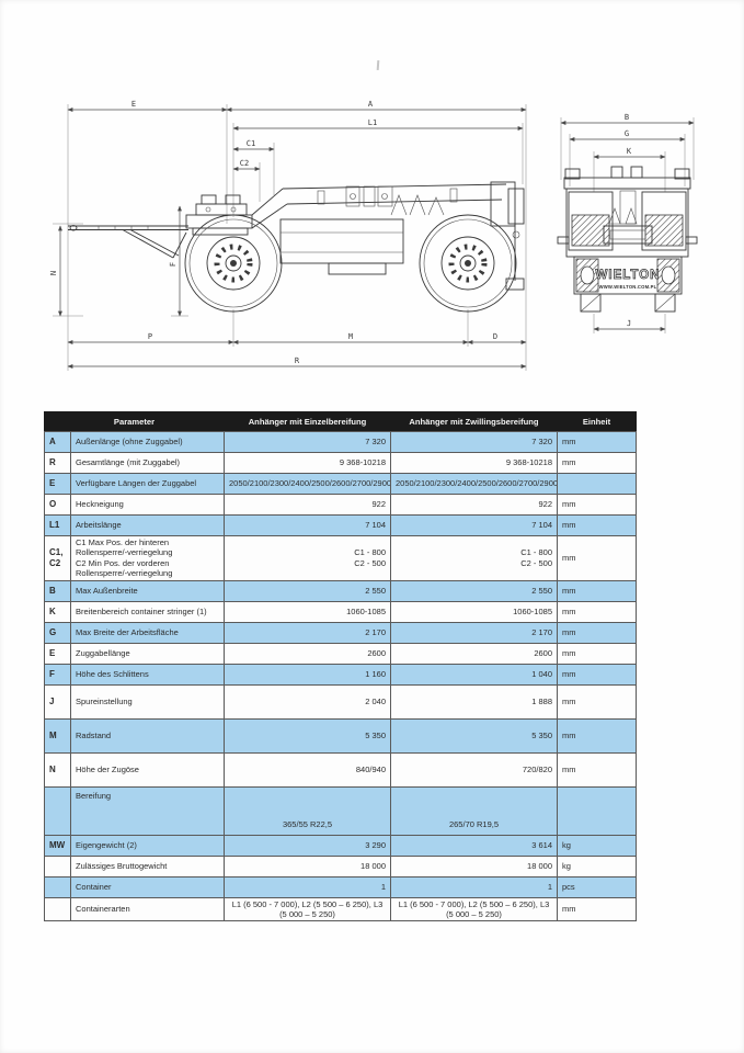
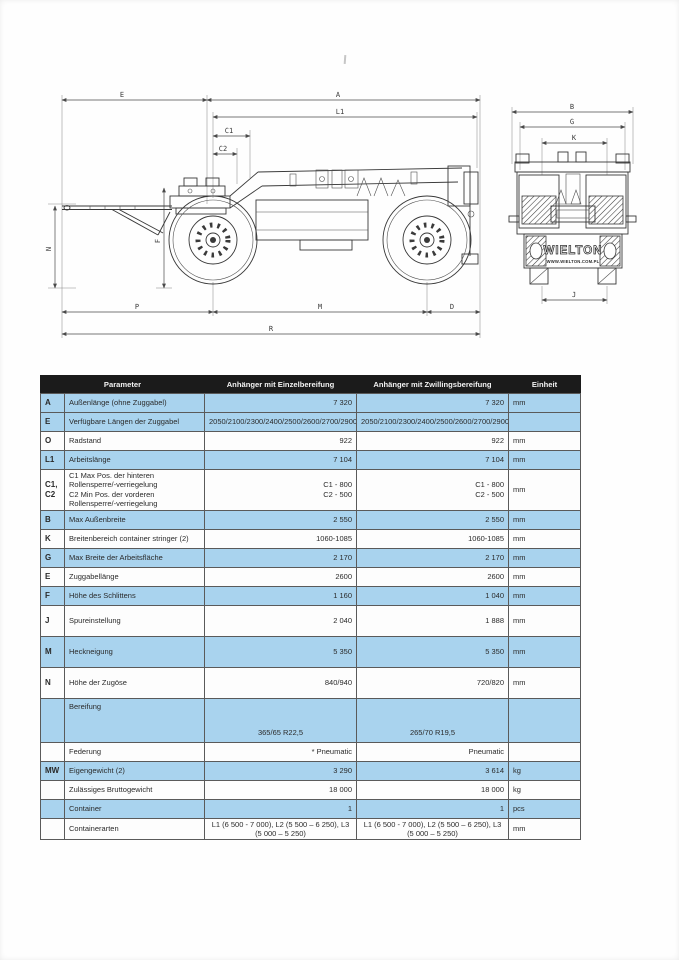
  E
  A
  L1
  C1
  C2
  P
  M
  D
  R
  B
  G
  K
  J
  WIELTON
  Parameter	Anhänger mit Einzelbereifung	Anhänger mit Zwillingsbereifung	Einheit
  A	Außenlänge (ohne Zuggabel)	7 320	7 320	mm
- R	Gesamtlänge (mit Zuggabel)	9 368-10218	9 368-10218	mm
  E	Verfügbare Längen der Zuggabel	2050/2100/2300/2400/2500/2600/2700/2900	2050/2100/2300/2400/2500/2600/2700/2900
- O	Heckneigung	922	922	mm
+ O	Radstand	922	922	mm
  L1	Arbeitslänge	7 104	7 104	mm
  C1, C2	C1 Max Pos. der hinteren Rollensperre/-verriegelung C2 Min Pos. der vorderen Rollensperre/-verriegelung	C1 - 800 C2 - 500	C1 - 800 C2 - 500	mm
  B	Max Außenbreite	2 550	2 550	mm
- K	Breitenbereich container stringer (1)	1060-1085	1060-1085	mm
+ K	Breitenbereich container stringer (2)	1060-1085	1060-1085	mm
  G	Max Breite der Arbeitsfläche	2 170	2 170	mm
  E	Zuggabellänge	2600	2600	mm
  F	Höhe des Schlittens	1 160	1 040	mm
  J	Spureinstellung	2 040	1 888	mm
- M	Radstand	5 350	5 350	mm
+ M	Heckneigung	5 350	5 350	mm
  N	Höhe der Zugöse	840/940	720/820	mm
- 	Bereifung	365/55 R22,5	265/70 R19,5
+ 	Bereifung	365/65 R22,5	265/70 R19,5
+ 	Federung	* Pneumatic	Pneumatic
  MW	Eigengewicht (2)	3 290	3 614	kg
  	Zulässiges Bruttogewicht	18 000	18 000	kg
  	Container	1	1	pcs
  	Containerarten	L1 (6 500 - 7 000), L2 (5 500 – 6 250), L3 (5 000 – 5 250)	L1 (6 500 - 7 000), L2 (5 500 – 6 250), L3 (5 000 – 5 250)	mm
